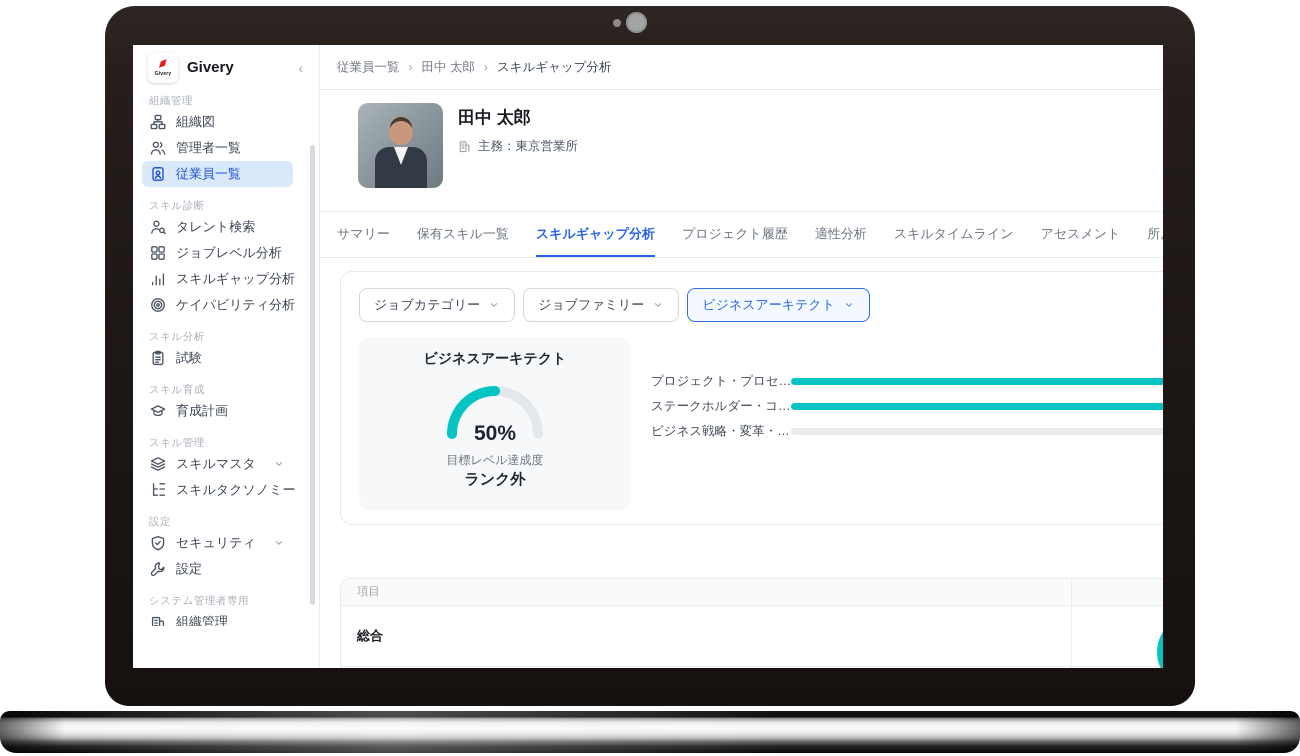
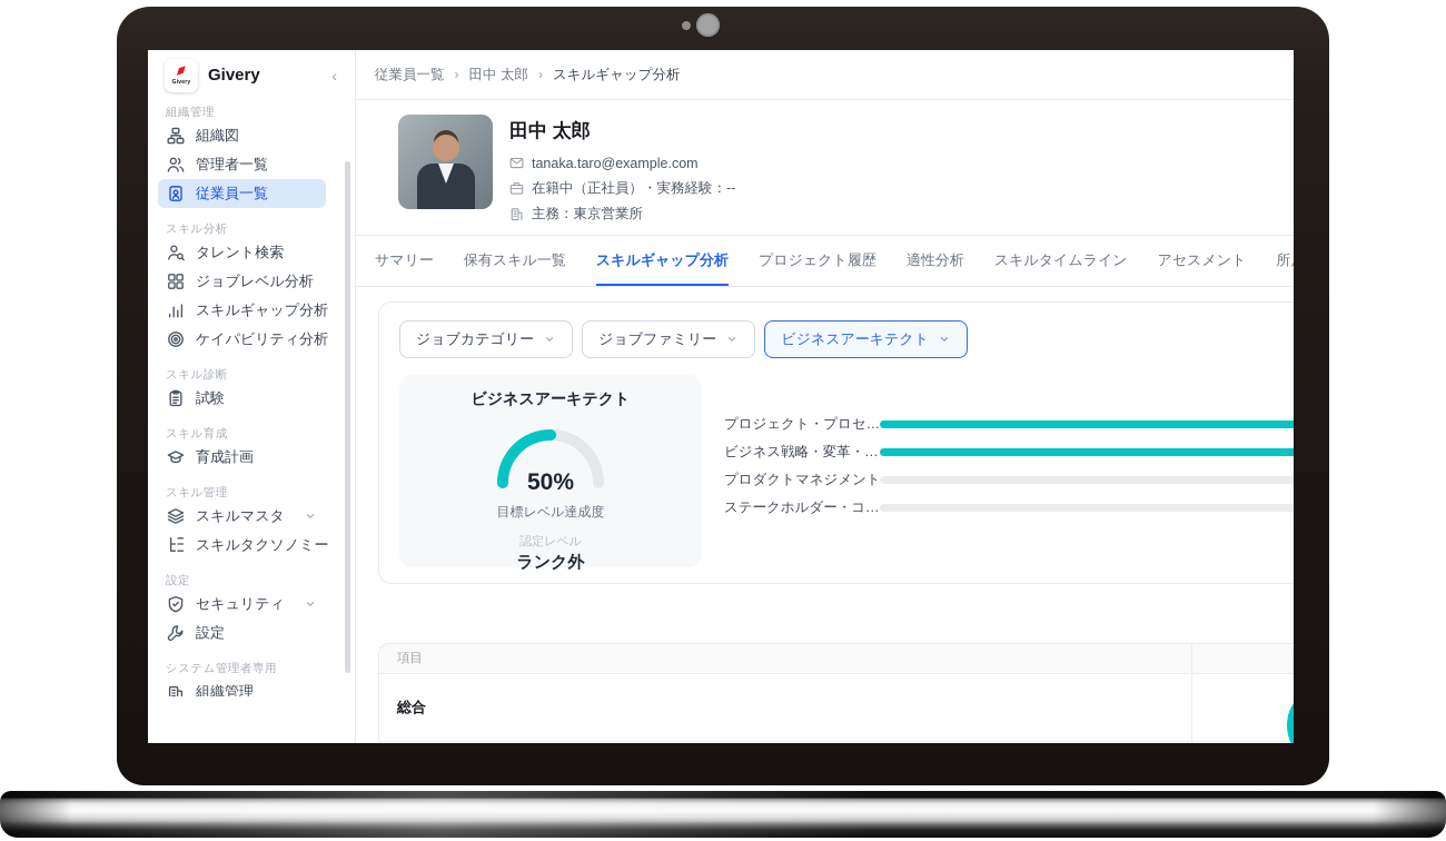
  Givery
  ‹
  組織管理
  組織図
  管理者一覧
  従業員一覧
- スキル診断
+ スキル分析
  タレント検索
  ジョブレベル分析
  スキルギャップ分析
  ケイパビリティ分析
- スキル分析
+ スキル診断
  試験
  スキル育成
  育成計画
  スキル管理
  スキルマスタ
  スキルタクソノミー
  設定
  セキュリティ
  設定
  システム管理者専用
  組織管理
  従業員一覧
  ›
  田中 太郎
  ›
  スキルギャップ分析
  田中 太郎
+ tanaka.taro@example.com
+ 在籍中（正社員）・実務経験：--
  主務：東京営業所
  サマリー
  保有スキル一覧
  スキルギャップ分析
  プロジェクト履歴
  適性分析
  スキルタイムライン
  アセスメント
  ジョブカテゴリー
  ジョブファミリー
  ビジネスアーキテクト
  ビジネスアーキテクト
  50%
  目標レベル達成度
+ 認定レベル
  ランク外
  プロジェクト・プロセ…
- ステークホルダー・コ…
+ ビジネス戦略・変革・…
+ プロダクトマネジメント
- ビジネス戦略・変革・…
+ ステークホルダー・コ…
  項目
  総合
